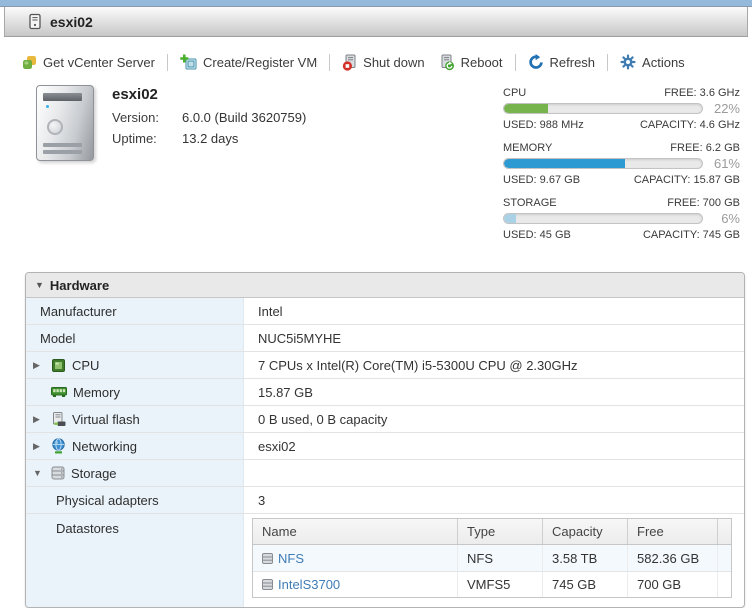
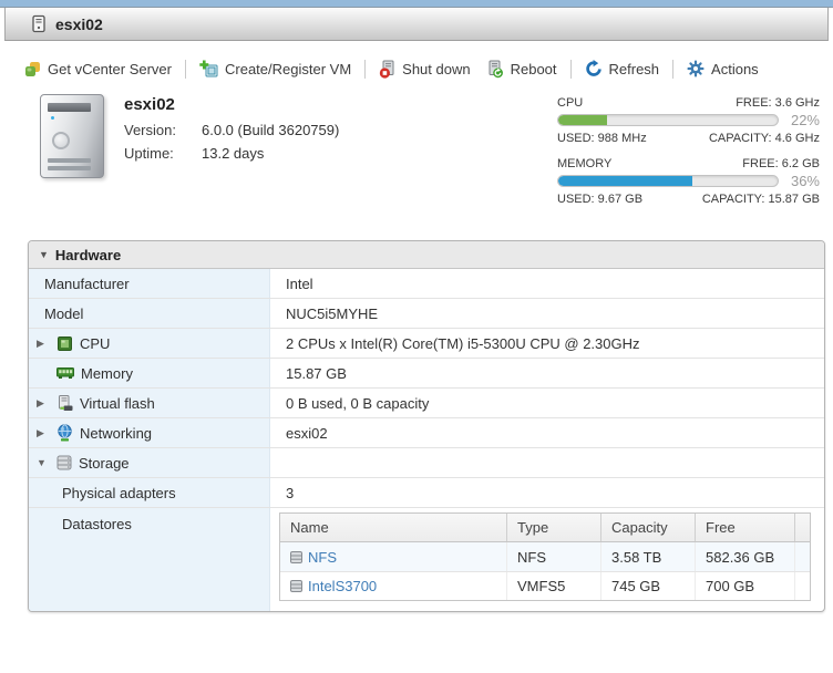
  esxi02
  Get vCenter Server
  Create/Register VM
  Shut down
  Reboot
  Refresh
  Actions
  esxi02
  Version:
  6.0.0 (Build 3620759)
  Uptime:
  13.2 days
  CPU
  FREE: 3.6 GHz
  22%
  USED: 988 MHz
  CAPACITY: 4.6 GHz
  MEMORY
  FREE: 6.2 GB
- 61%
+ 36%
  USED: 9.67 GB
  CAPACITY: 15.87 GB
- STORAGE
- FREE: 700 GB
- 6%
- USED: 45 GB
- CAPACITY: 745 GB
  ▼
  Hardware
  Manufacturer
  Intel
  Model
  NUC5i5MYHE
  ▶
  CPU
- 7 CPUs x Intel(R) Core(TM) i5-5300U CPU @ 2.30GHz
+ 2 CPUs x Intel(R) Core(TM) i5-5300U CPU @ 2.30GHz
  Memory
  15.87 GB
  ▶
  Virtual flash
  0 B used, 0 B capacity
  ▶
  Networking
  esxi02
  ▼
  Storage
  Physical adapters
  3
  Datastores
  Name
  Type
  Capacity
  Free
  NFS
  NFS
  3.58 TB
  582.36 GB
  IntelS3700
  VMFS5
  745 GB
  700 GB
